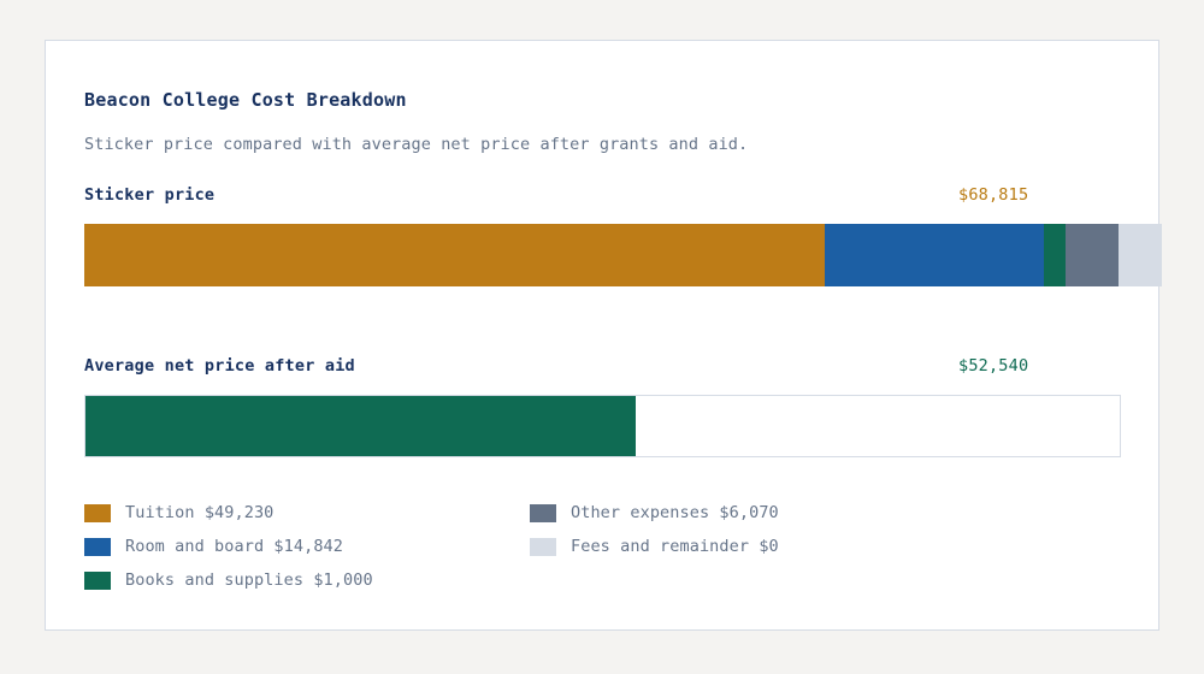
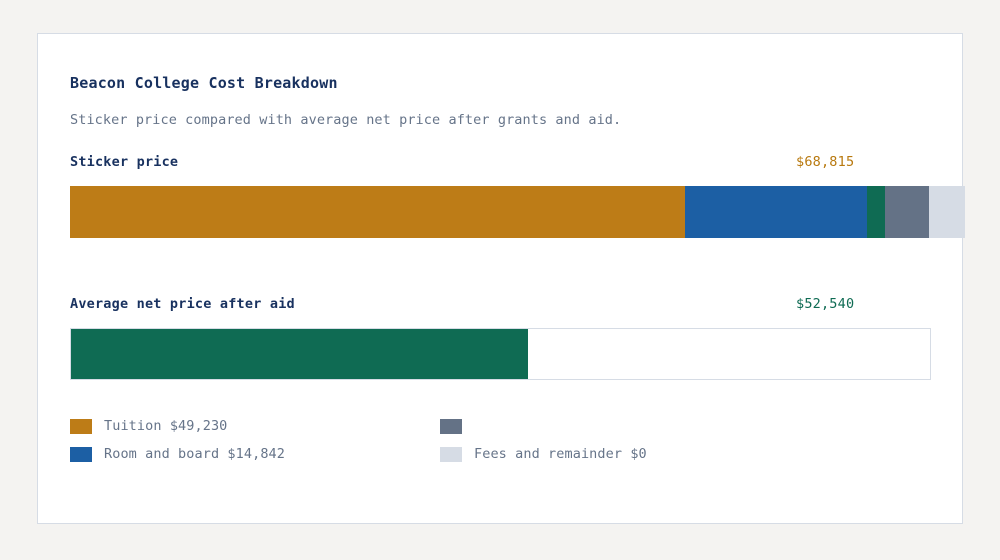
  Beacon College Cost Breakdown
  Sticker price compared with average net price after grants and aid.
  Sticker price
  $68,815
  Average net price after aid
  $52,540
  Tuition $49,230
  Room and board $14,842
- Books and supplies $1,000
- Other expenses $6,070
  Fees and remainder $0
